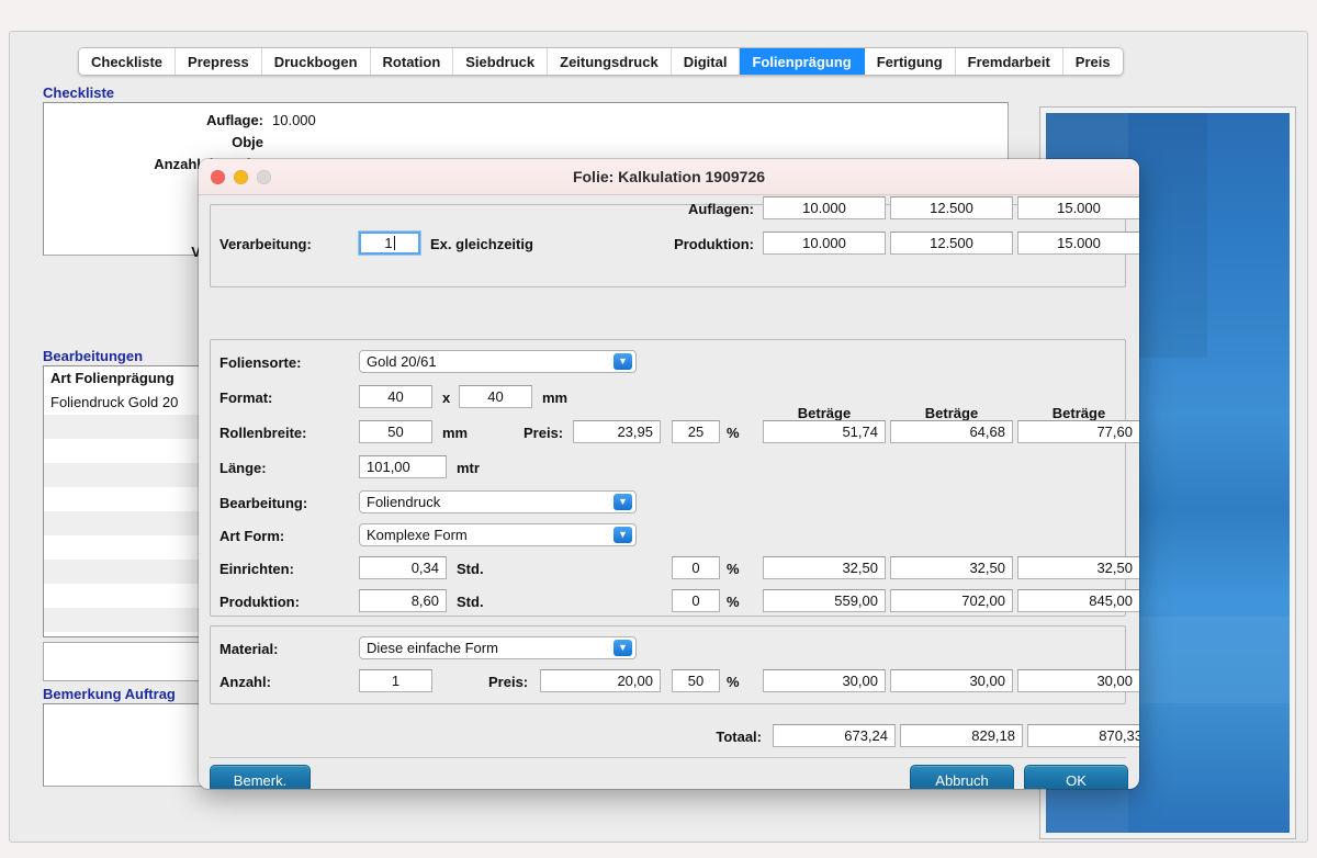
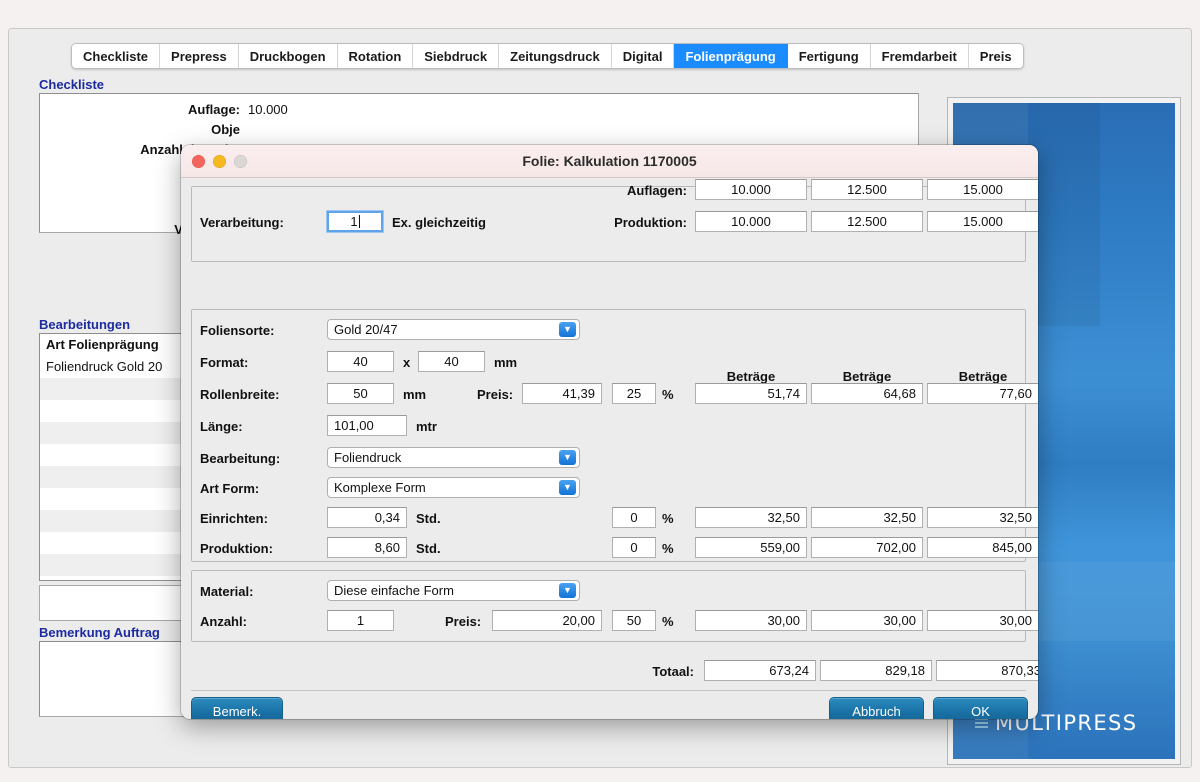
  Checkliste
  Prepress
  Druckbogen
  Rotation
  Siebdruck
  Zeitungsdruck
  Digital
  Folienprägung
  Fertigung
  Fremdarbeit
  Preis
  Checkliste
  Auflage:
  10.000
  Obje
  Bearbeitungen
  Art Folienprägung
  Foliendruck Gold 20
  Bemerkung Auftrag
+ MULTIPRESS
- Folie: Kalkulation 1909726
+ Folie: Kalkulation 1170005
  Verarbeitung:
  1
  Ex. gleichzeitig
  Auflagen:
  10.000
  12.500
  15.000
  Produktion:
  10.000
  12.500
  15.000
  Foliensorte:
- Gold 20/61
+ Gold 20/47
  ▼
  Format:
  40
  x
  40
  mm
  Rollenbreite:
  50
  mm
  Preis:
- 23,95
+ 41,39
  25
  %
  Beträge
  Beträge
  Beträge
  51,74
  64,68
  77,60
  Länge:
  101,00
  mtr
  Bearbeitung:
  Foliendruck
  ▼
  Art Form:
  Komplexe Form
  ▼
  Einrichten:
  0,34
  Std.
  0
  %
  32,50
  32,50
  32,50
  Produktion:
  8,60
  Std.
  0
  %
  559,00
  702,00
  845,00
  Material:
  Diese einfache Form
  ▼
  Anzahl:
  1
  Preis:
  20,00
  50
  %
  30,00
  30,00
  30,00
  Totaal:
  673,24
  829,18
  870,33
  Bemerk.
  Abbruch
  OK
